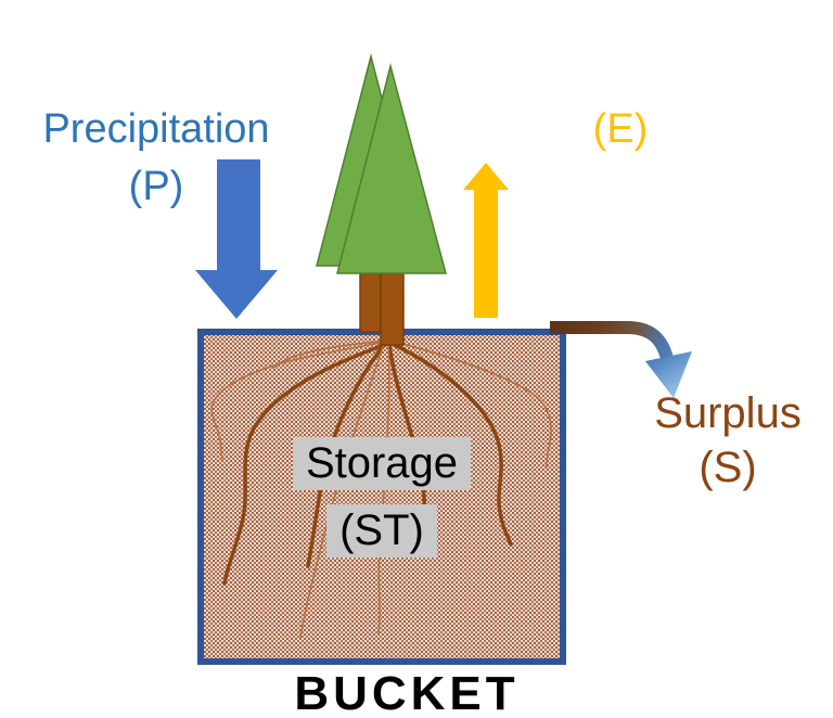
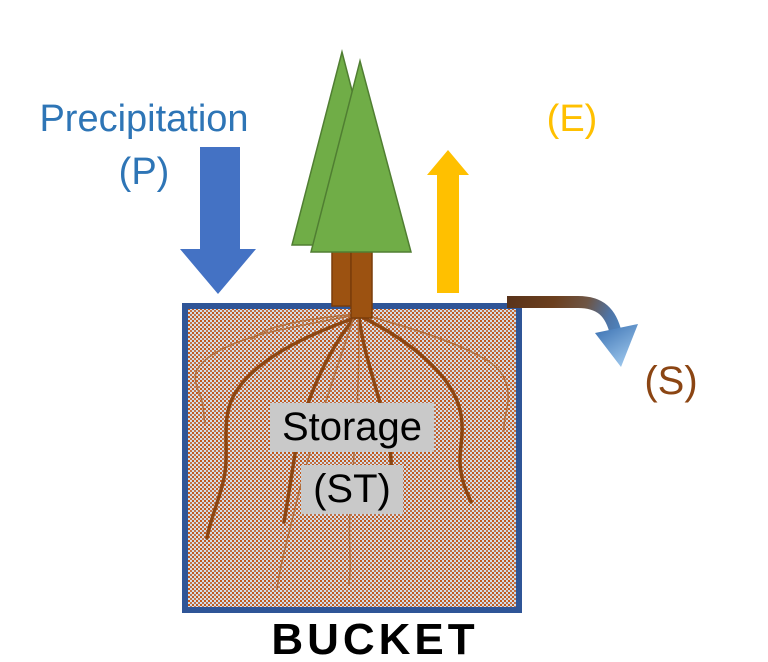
  Precipitation
  (P)
  (E)
- Surplus
  (S)
  Storage
  (ST)
  BUCKET
